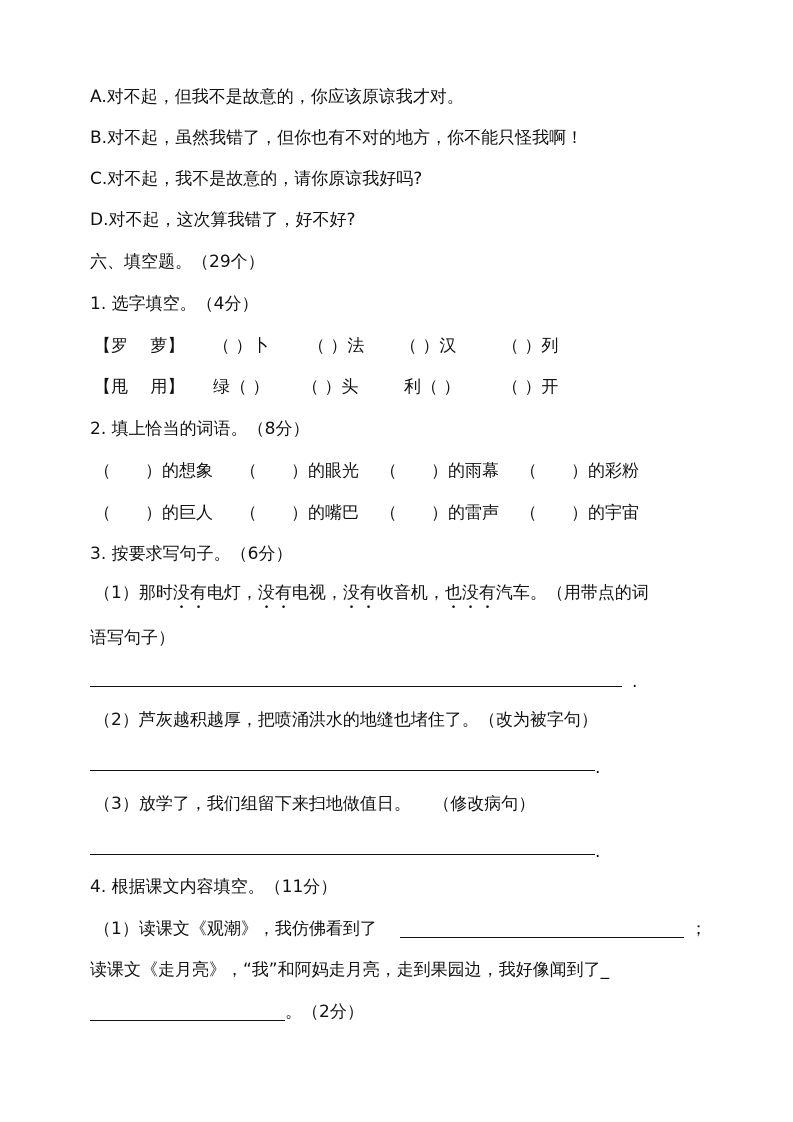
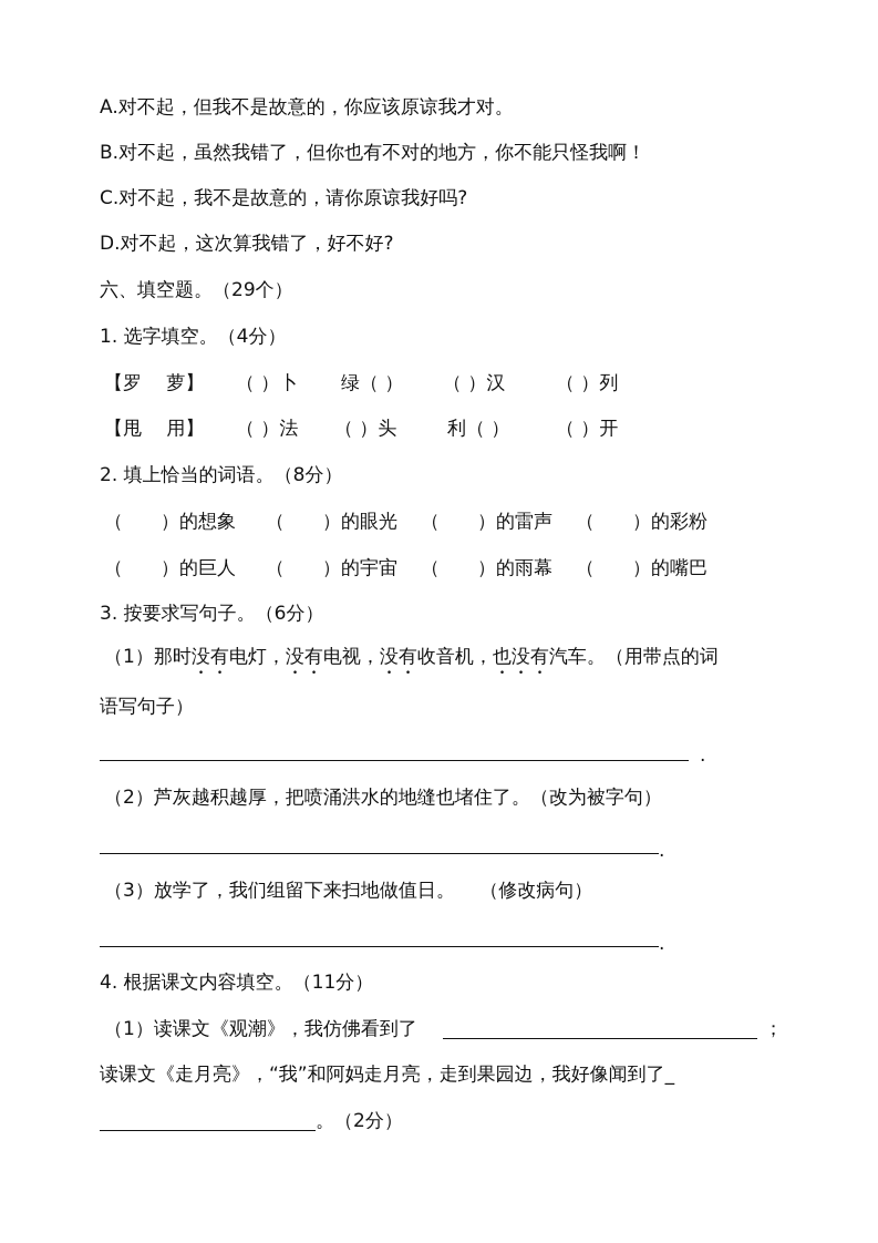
  A.对不起，但我不是故意的，你应该原谅我才对。
  B.对不起，虽然我错了，但你也有不对的地方，你不能只怪我啊！
  C.对不起，我不是故意的，请你原谅我好吗?
  D.对不起，这次算我错了，好不好?
  六、填空题。（29个）
  1. 选字填空。（4分）
  【罗 萝】
  （ ）卜
- （ ）法
+ 绿（ ）
  （ ）汉
  （ ）列
  【甩 用】
- 绿（ ）
+ （ ）法
  （ ）头
  利（ ）
  （ ）开
  2. 填上恰当的词语。（8分）
  （ ）的想象
  （ ）的眼光
- （ ）的雨幕
+ （ ）的雷声
  （ ）的彩粉
  （ ）的巨人
- （ ）的嘴巴
+ （ ）的宇宙
- （ ）的雷声
+ （ ）的雨幕
- （ ）的宇宙
+ （ ）的嘴巴
  3. 按要求写句子。（6分）
  （1）那时没有电灯，没有电视，没有收音机，也没有汽车。（用带点的词
  语写句子）
  .
  （2）芦灰越积越厚，把喷涌洪水的地缝也堵住了。（改为被字句）
  .
  （3）放学了，我们组留下来扫地做值日。 （修改病句）
  .
  4. 根据课文内容填空。（11分）
  （1）读课文《观潮》，我仿佛看到了
  ；
  读课文《走月亮》，“我”和阿妈走月亮，走到果园边，我好像闻到了_
  。（2分）
